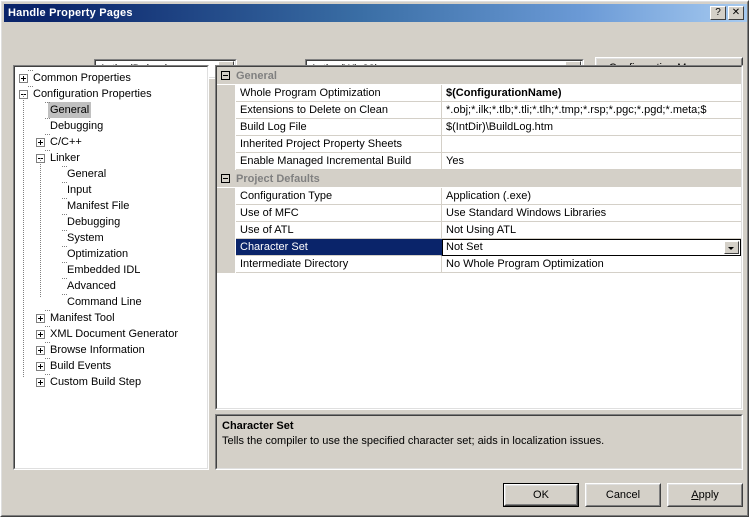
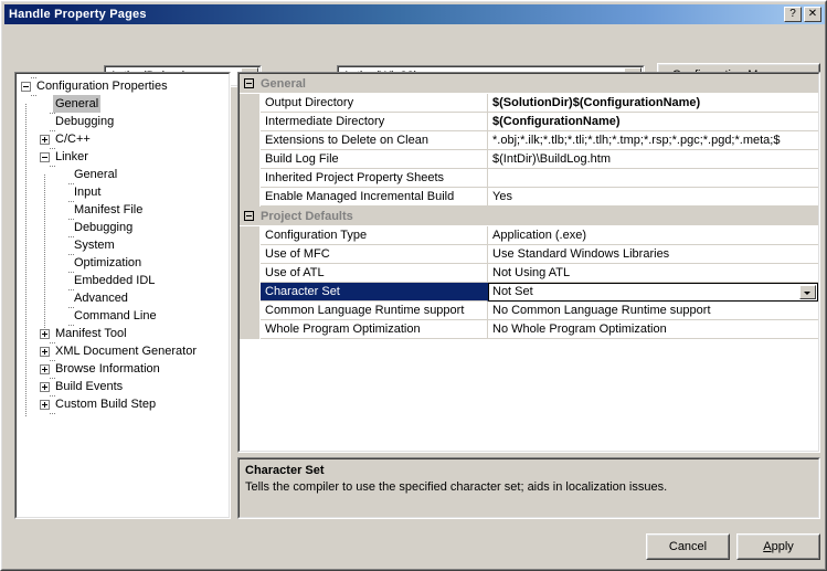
  Handle Property Pages
  ?
  ✕
- Common Properties
  Configuration Properties
  General
  Debugging
  C/C++
  Linker
  General
  Input
  Manifest File
  Debugging
  System
  Optimization
  Embedded IDL
  Advanced
  Command Line
  Manifest Tool
  XML Document Generator
  Browse Information
  Build Events
  Custom Build Step
  General
+ Output Directory
+ $(SolutionDir)$(ConfigurationName)
- Whole Program Optimization
+ Intermediate Directory
  $(ConfigurationName)
  Extensions to Delete on Clean
  *.obj;*.ilk;*.tlb;*.tli;*.tlh;*.tmp;*.rsp;*.pgc;*.pgd;*.meta;$
  Build Log File
  $(IntDir)\BuildLog.htm
  Inherited Project Property Sheets
  Enable Managed Incremental Build
  Yes
  Project Defaults
  Configuration Type
  Application (.exe)
  Use of MFC
  Use Standard Windows Libraries
  Use of ATL
  Not Using ATL
  Character Set
  Not Set
+ Common Language Runtime support
+ No Common Language Runtime support
- Intermediate Directory
+ Whole Program Optimization
  No Whole Program Optimization
  Character Set
  Tells the compiler to use the specified character set; aids in localization issues.
- OK
  Cancel
  A
  pply
